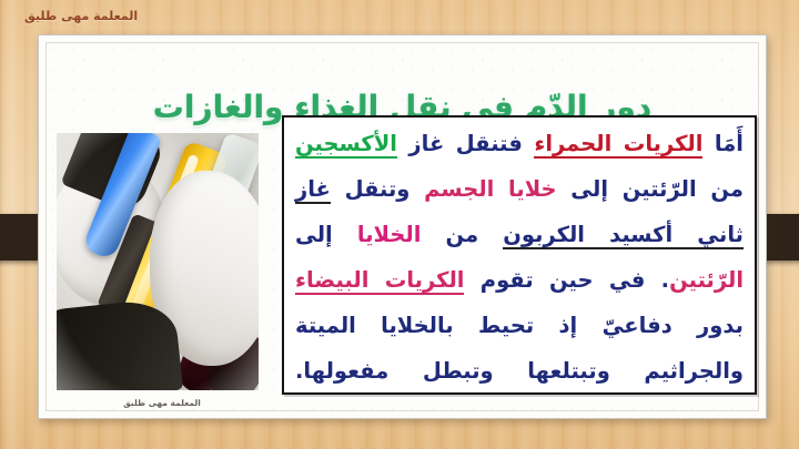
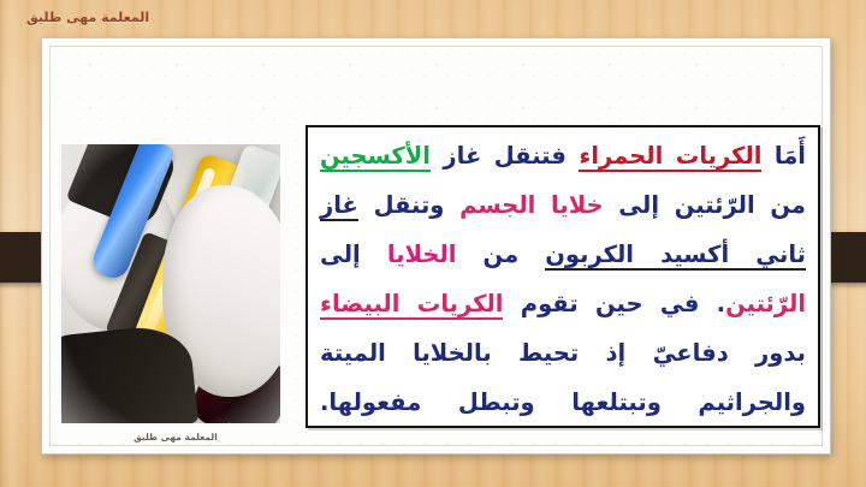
  المعلمة مهى طليق
- دور الدّم في نقل الغذاء والغازات
  المعلمة مهى طليق
  أَمَا الكريات الحمراء فتنقل غاز الأكسجين من الرّئتين إلى خلايا الجسم وتنقل غاز ثاني أكسيد الكربون من الخلايا إلى الرّئتين. في حين تقوم الكريات البيضاء بدور دفاعيّ إذ تحيط بالخلايا الميتة والجراثيم وتبتلعها وتبطل مفعولها.
